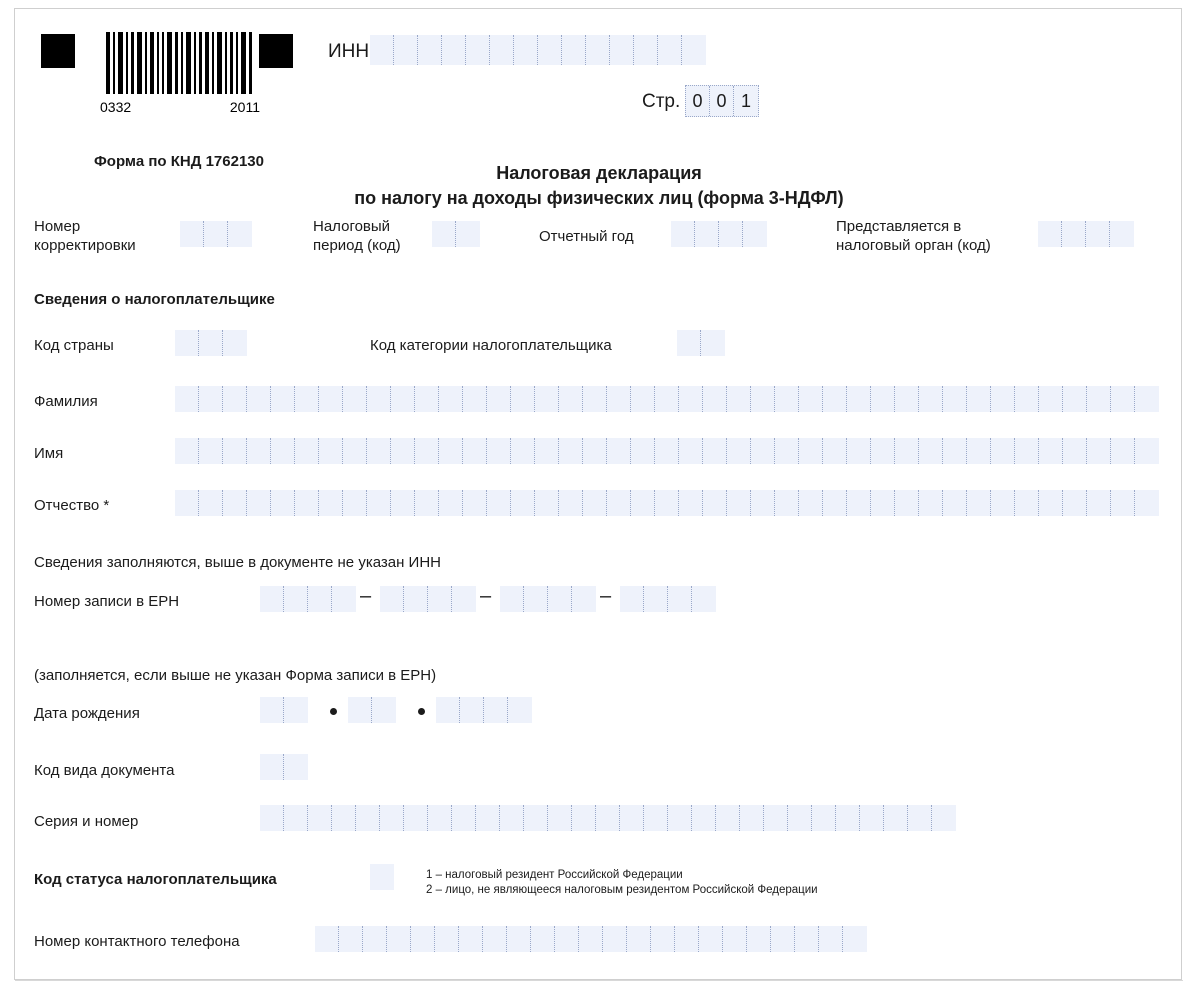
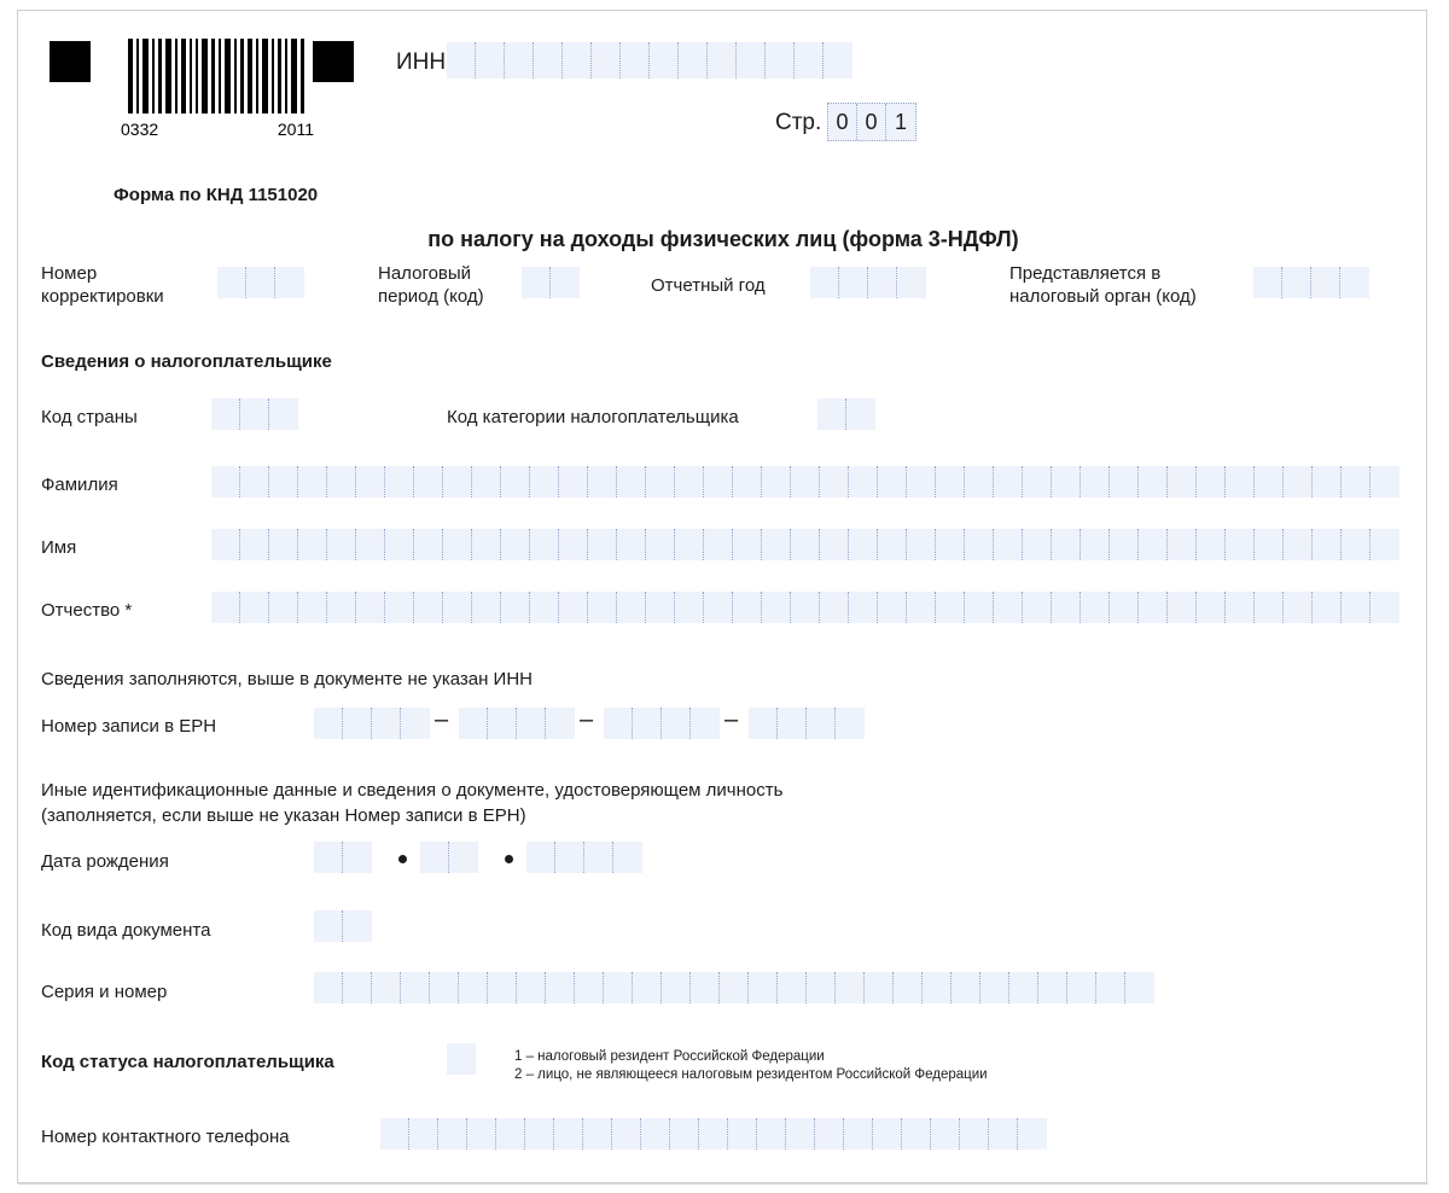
  0332
  2011
  ИНН
  Стр.
  0
  0
  1
- Форма по КНД 1762130
+ Форма по КНД 1151020
- Налоговая декларация
  по налогу на доходы физических лиц (форма 3-НДФЛ)
  Номер
  корректировки
  Налоговый
  период (код)
  Отчетный год
  Представляется в
  налоговый орган (код)
  Сведения о налогоплательщике
  Код страны
  Код категории налогоплательщика
  Фамилия
  Имя
  Отчество *
  Сведения заполняются, выше в документе не указан ИНН
  Номер записи в ЕРН
  –
  –
  –
+ Иные идентификационные данные и сведения о документе, удостоверяющем личность
- (заполняется, если выше не указан Форма записи в ЕРН)
+ (заполняется, если выше не указан Номер записи в ЕРН)
  Дата рождения
  Код вида документа
  Серия и номер
  Код статуса налогоплательщика
  1 – налоговый резидент Российской Федерации
  2 – лицо, не являющееся налоговым резидентом Российской Федерации
  Номер контактного телефона
